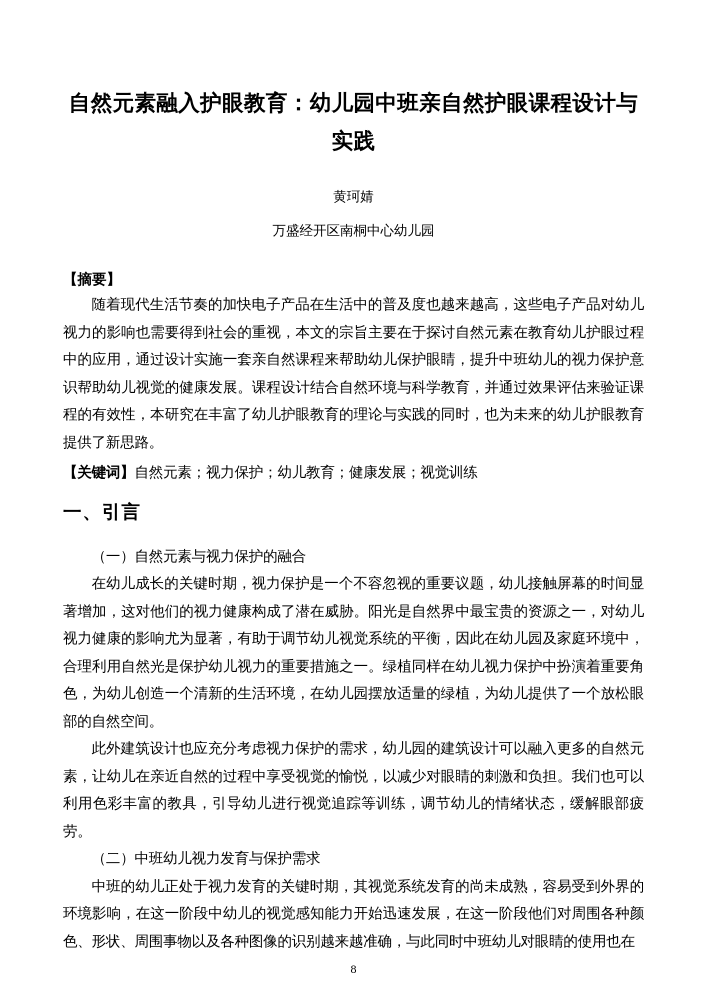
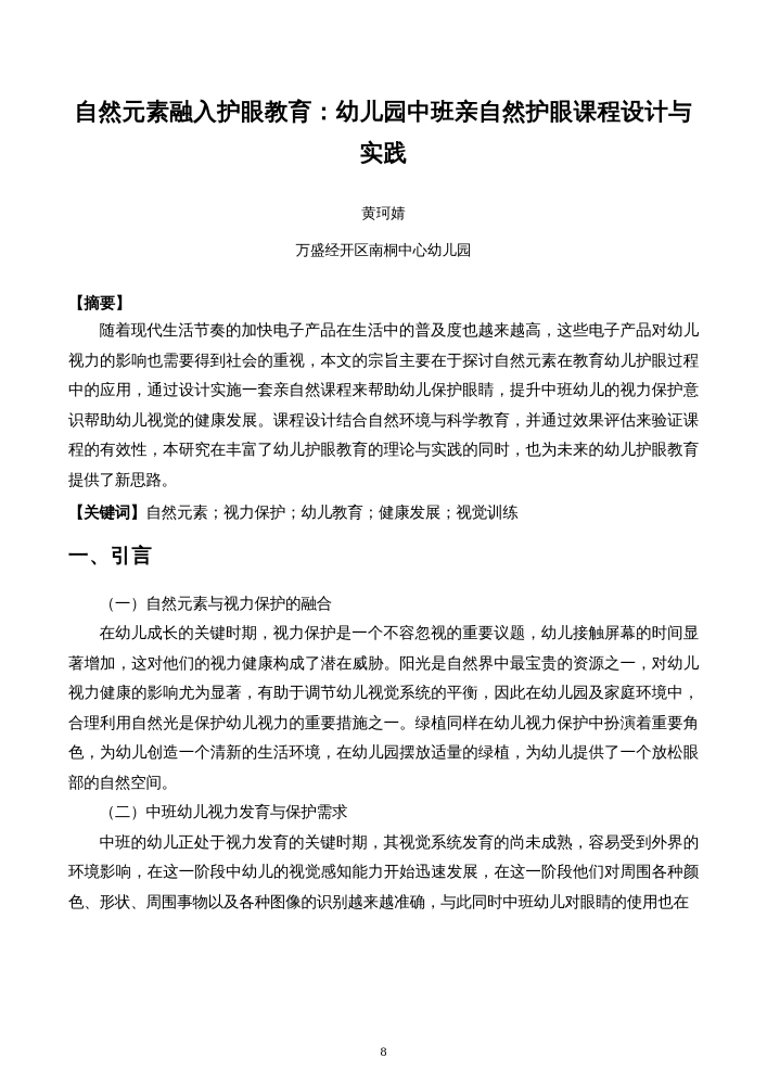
  自然元素融入护眼教育：幼儿园中班亲自然护眼课程设计与实践
  黄珂婧
  万盛经开区南桐中心幼儿园
  【摘要】
  随着现代生活节奏的加快电子产品在生活中的普及度也越来越高，这些电子产品对幼儿视力的影响也需要得到社会的重视，本文的宗旨主要在于探讨自然元素在教育幼儿护眼过程中的应用，通过设计实施一套亲自然课程来帮助幼儿保护眼睛，提升中班幼儿的视力保护意识帮助幼儿视觉的健康发展。课程设计结合自然环境与科学教育，并通过效果评估来验证课程的有效性，本研究在丰富了幼儿护眼教育的理论与实践的同时，也为未来的幼儿护眼教育提供了新思路。
  【关键词】自然元素；视力保护；幼儿教育；健康发展；视觉训练
  一、引言
  （一）自然元素与视力保护的融合
  在幼儿成长的关键时期，视力保护是一个不容忽视的重要议题，幼儿接触屏幕的时间显著增加，这对他们的视力健康构成了潜在威胁。阳光是自然界中最宝贵的资源之一，对幼儿视力健康的影响尤为显著，有助于调节幼儿视觉系统的平衡，因此在幼儿园及家庭环境中，合理利用自然光是保护幼儿视力的重要措施之一。绿植同样在幼儿视力保护中扮演着重要角色，为幼儿创造一个清新的生活环境，在幼儿园摆放适量的绿植，为幼儿提供了一个放松眼部的自然空间。
- 此外建筑设计也应充分考虑视力保护的需求，幼儿园的建筑设计可以融入更多的自然元素，让幼儿在亲近自然的过程中享受视觉的愉悦，以减少对眼睛的刺激和负担。我们也可以利用色彩丰富的教具，引导幼儿进行视觉追踪等训练，调节幼儿的情绪状态，缓解眼部疲劳。
  （二）中班幼儿视力发育与保护需求
  中班的幼儿正处于视力发育的关键时期，其视觉系统发育的尚未成熟，容易受到外界的环境影响，在这一阶段中幼儿的视觉感知能力开始迅速发展，在这一阶段他们对周围各种颜色、形状、周围事物以及各种图像的识别越来越准确，与此同时中班幼儿对眼睛的使用也在
  8
